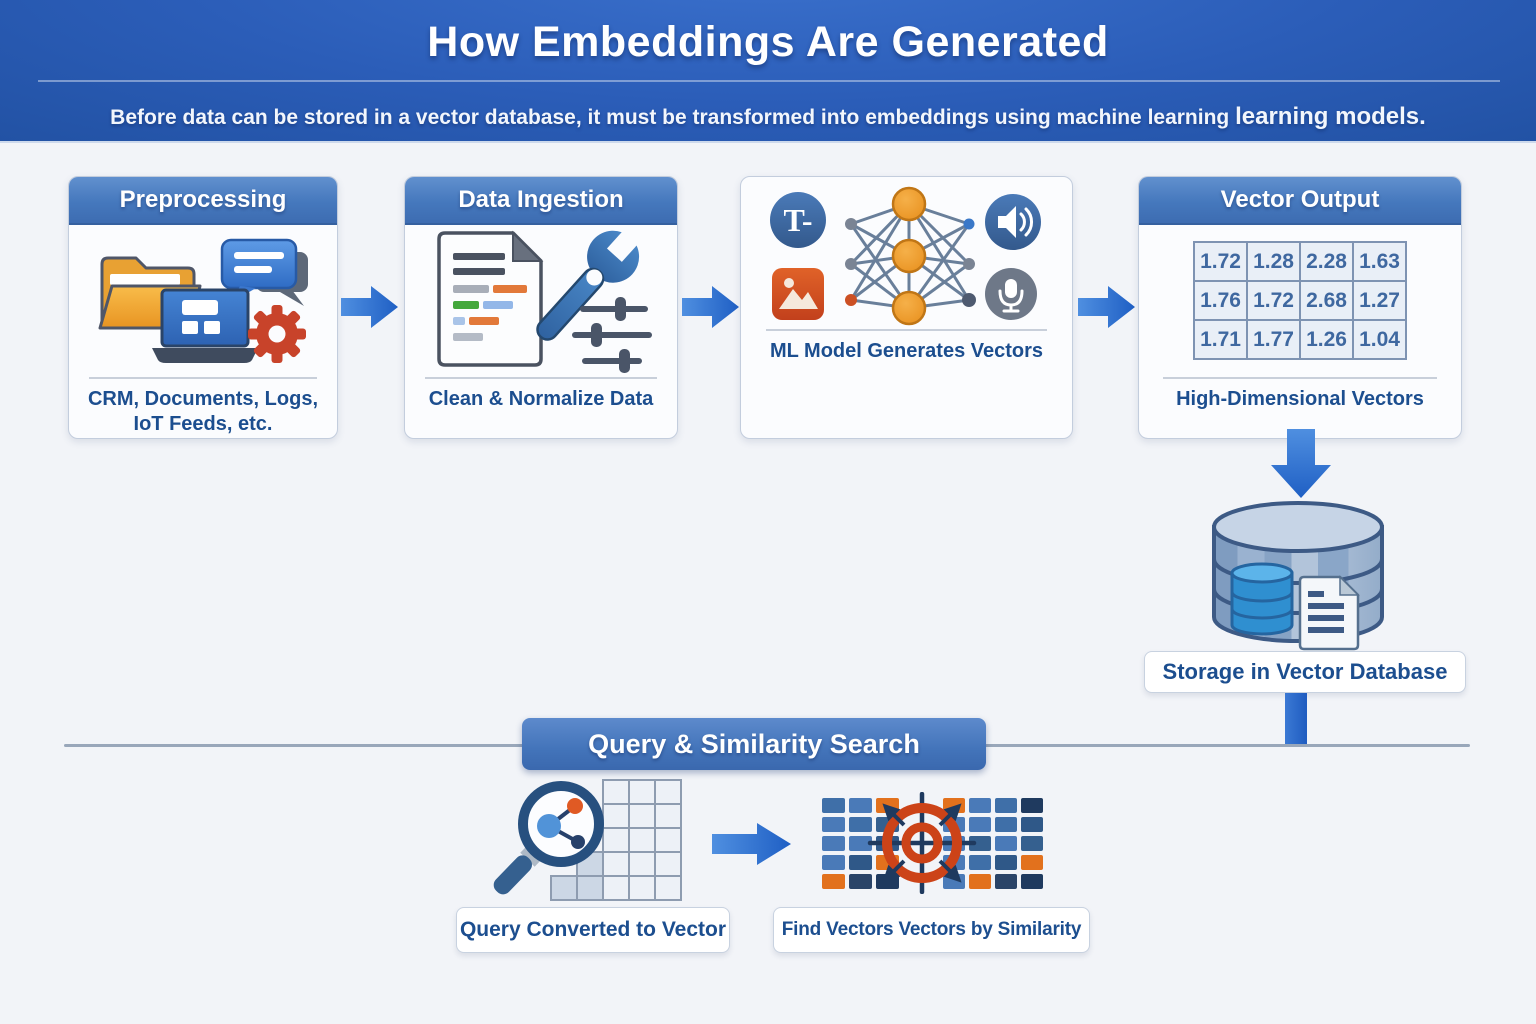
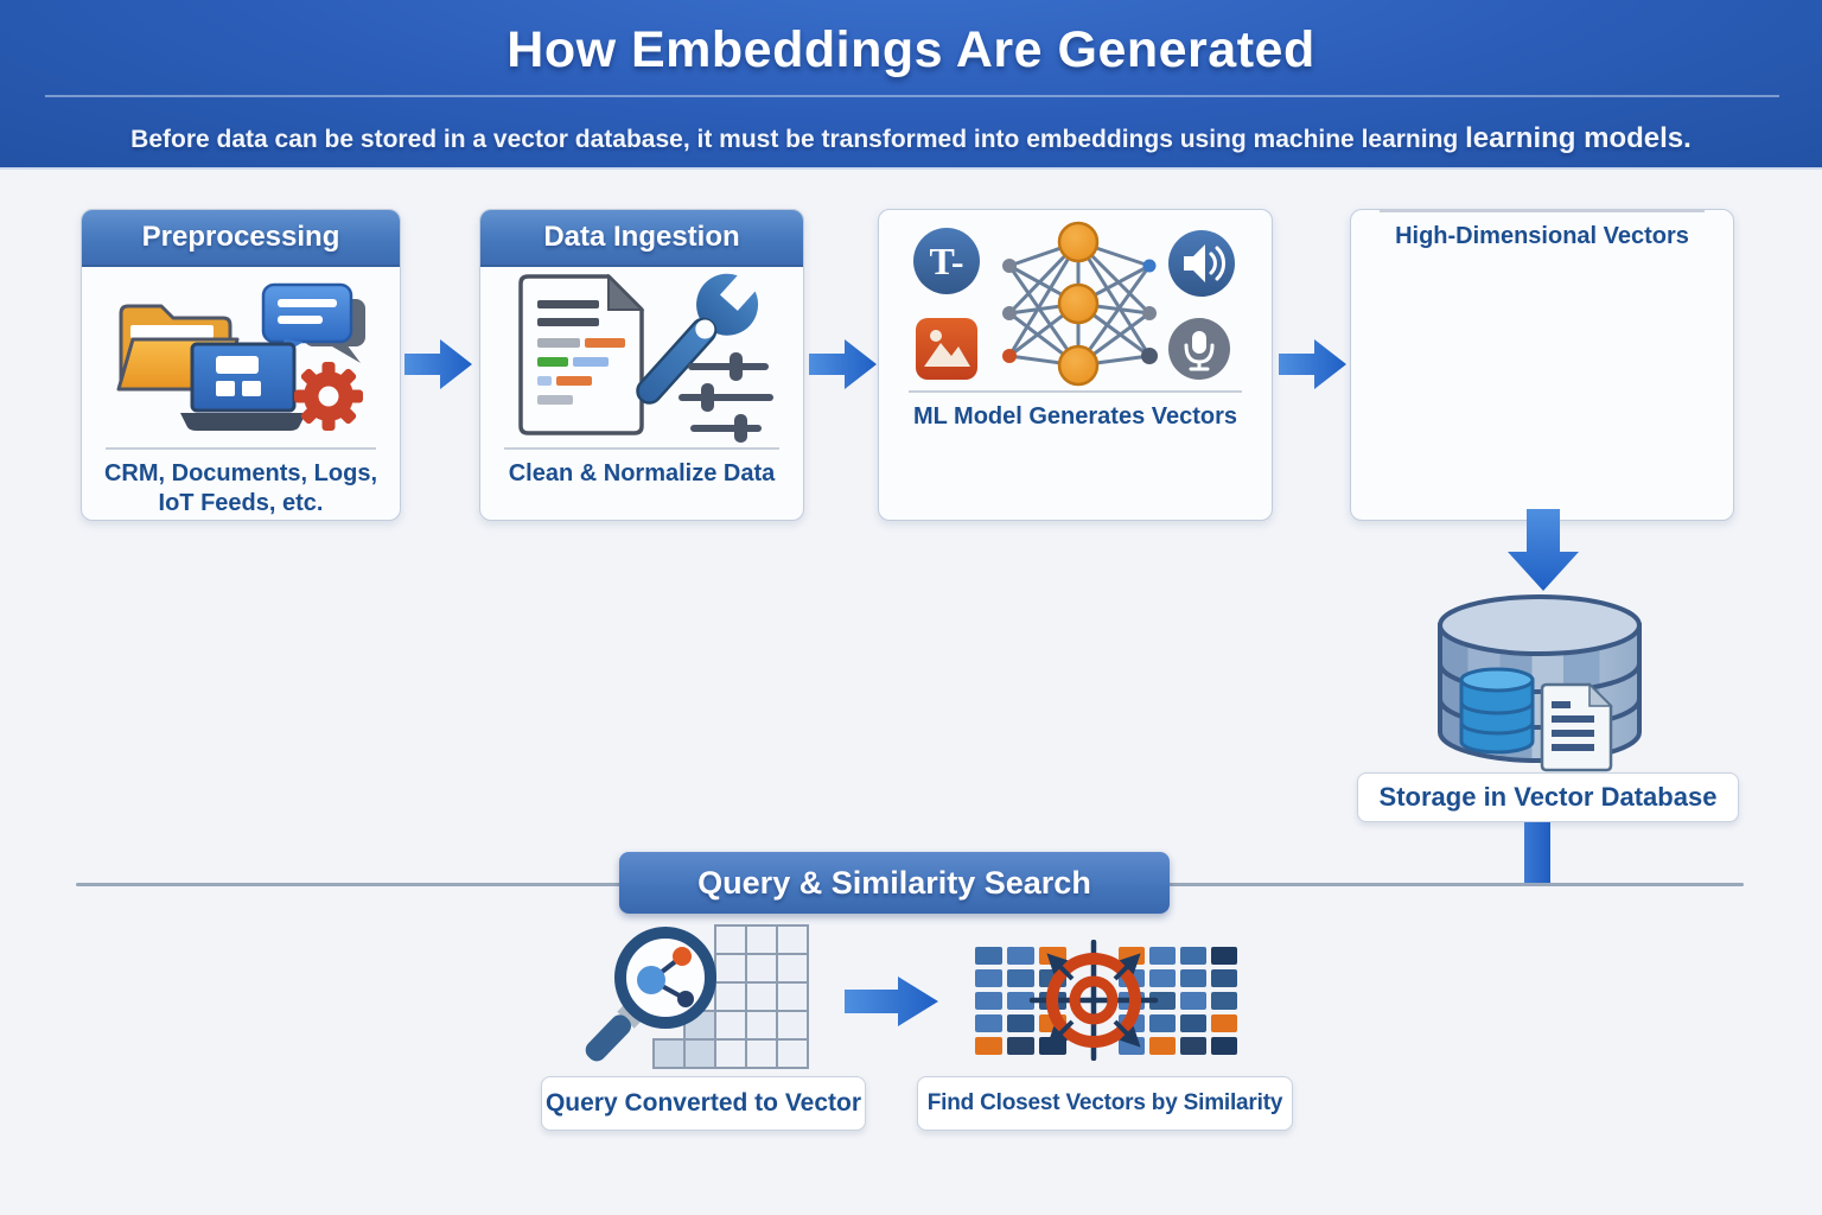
  How Embeddings Are Generated
  Before data can be stored in a vector database, it must be transformed into embeddings using machine learning learning models.
  Preprocessing
  CRM, Documents, Logs, IoT Feeds, etc.
  Data Ingestion
  Clean & Normalize Data
  T-
  ML Model Generates Vectors
- Vector Output
- 1.72	1.28	2.28	1.63
- 1.76	1.72	2.68	1.27
- 1.71	1.77	1.26	1.04
  High-Dimensional Vectors
  Storage in Vector Database
  Query & Similarity Search
  Query Converted to Vector
- Find Vectors Vectors by Similarity
+ Find Closest Vectors by Similarity
